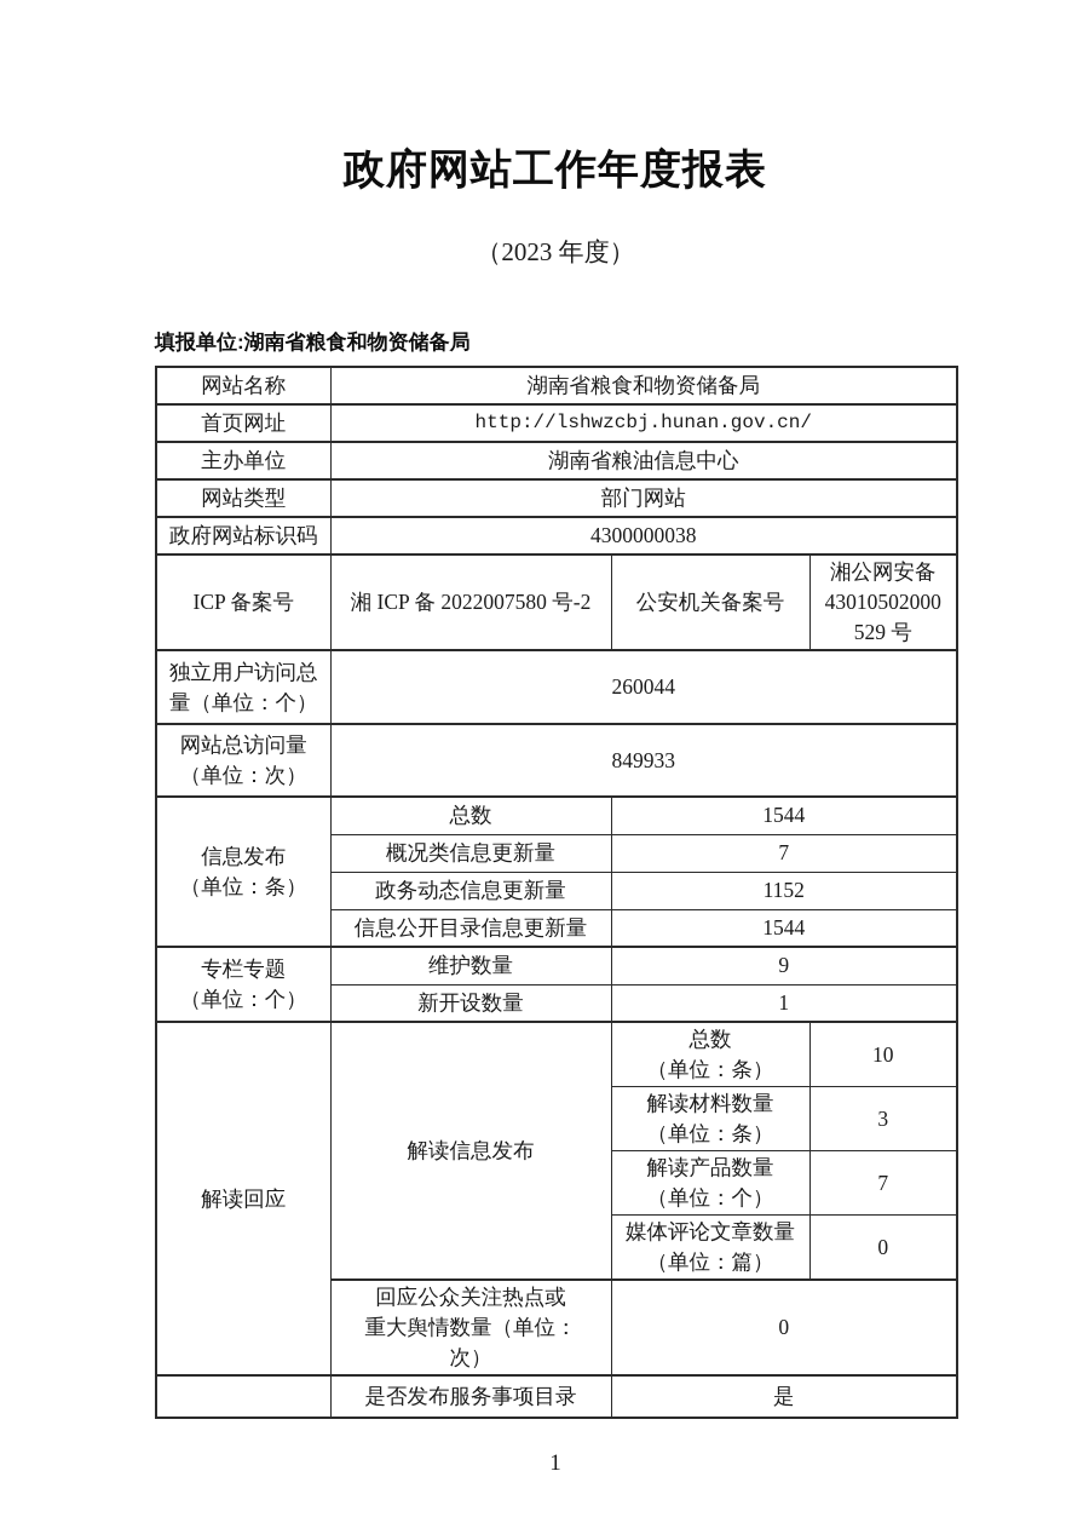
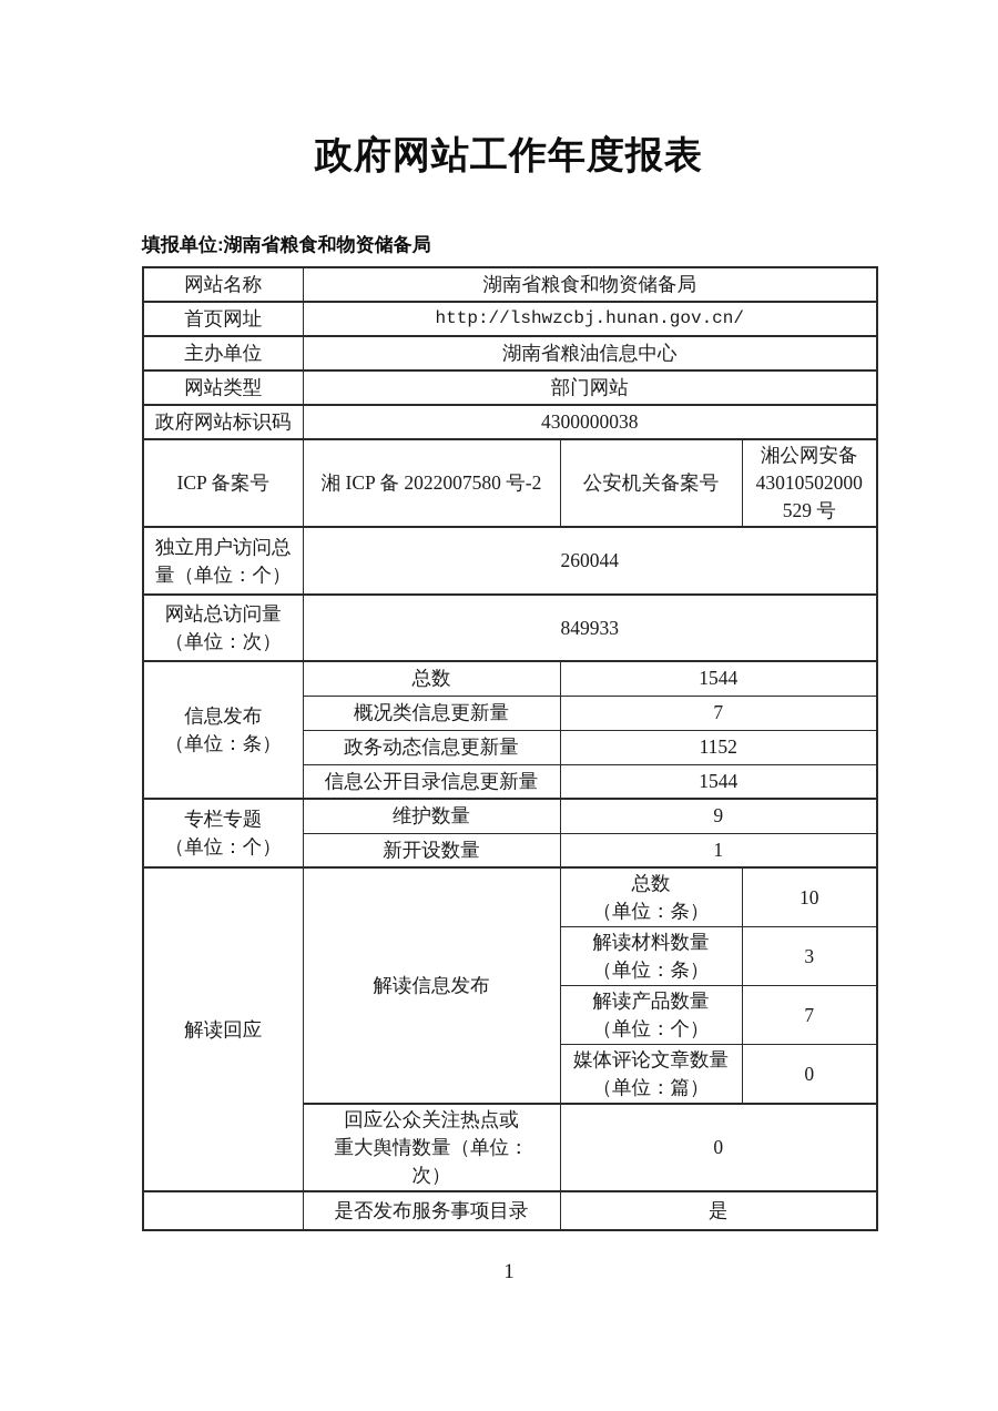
  政府网站工作年度报表
- （2023 年度）
  填报单位:湖南省粮食和物资储备局
  网站名称	湖南省粮食和物资储备局
  首页网址	http://lshwzcbj.hunan.gov.cn/
  主办单位	湖南省粮油信息中心
  网站类型	部门网站
  政府网站标识码	4300000038
  ICP 备案号	湘 ICP 备 2022007580 号-2	公安机关备案号	湘公网安备 43010502000 529 号
  独立用户访问总 量（单位：个）	260044
  网站总访问量 （单位：次）	849933
  信息发布 （单位：条）	总数	1544
  概况类信息更新量	7
  政务动态信息更新量	1152
  信息公开目录信息更新量	1544
  专栏专题 （单位：个）	维护数量	9
  新开设数量	1
  解读回应	解读信息发布	总数 （单位：条）	10
  解读材料数量 （单位：条）	3
  解读产品数量 （单位：个）	7
  媒体评论文章数量 （单位：篇）	0
  回应公众关注热点或 重大舆情数量（单位： 次）	0
  	是否发布服务事项目录	是
  1
